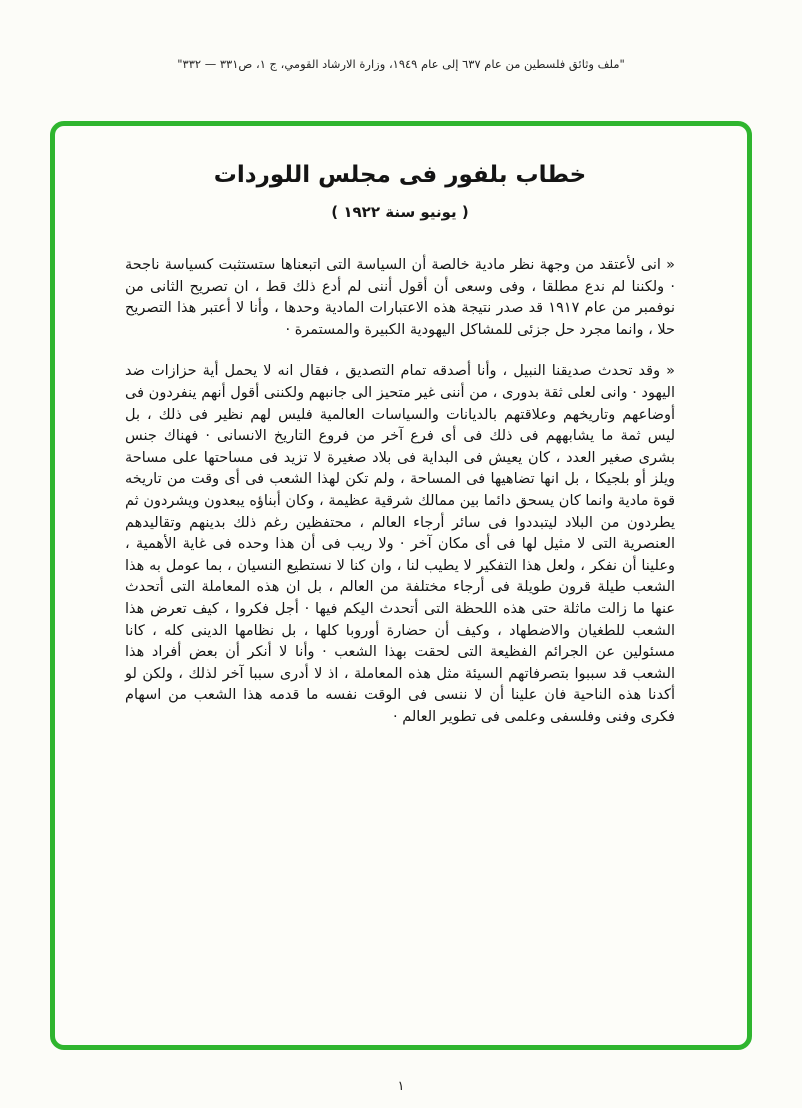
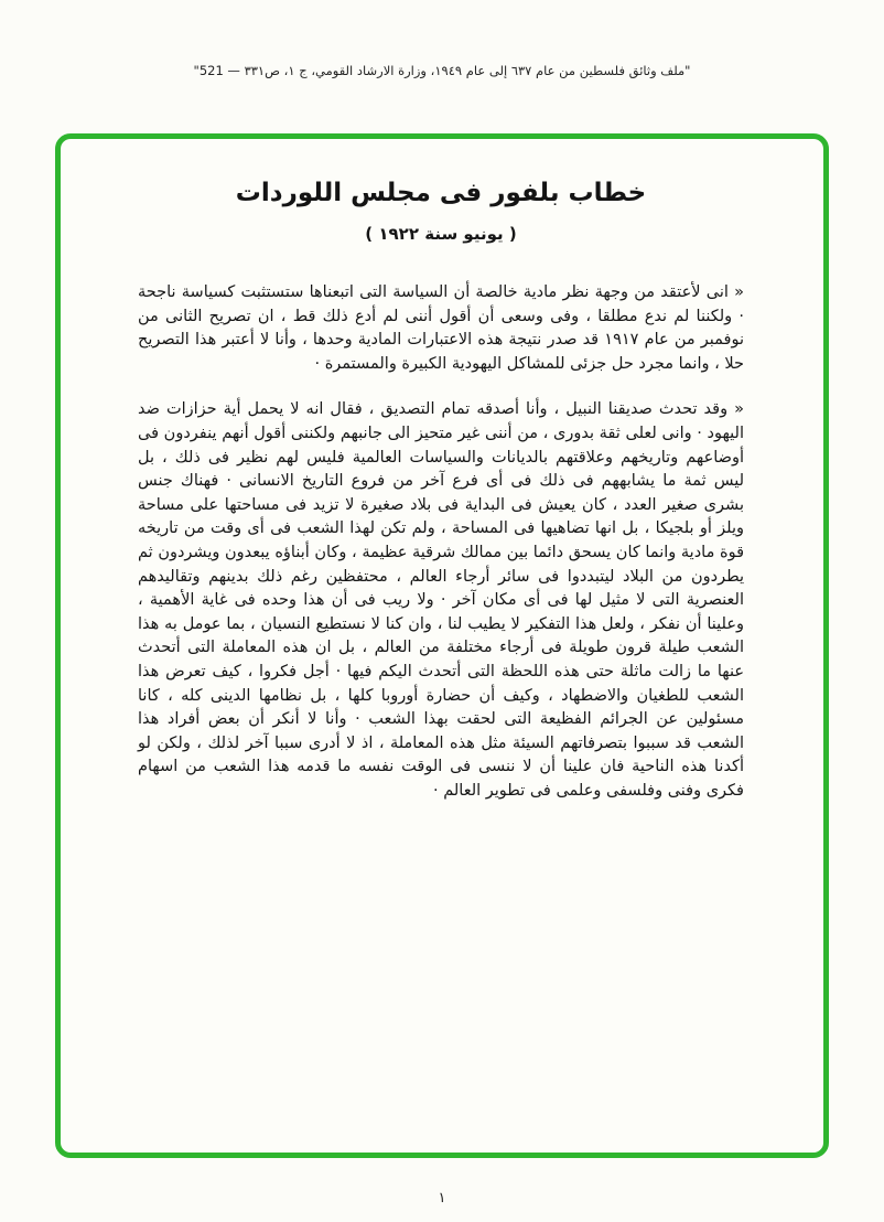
- "ملف وثائق فلسطين من عام ٦٣٧ إلى عام ١٩٤٩، وزارة الارشاد القومي، ج ١، ص٣٣١ — ٣٣٢"
+ "ملف وثائق فلسطين من عام ٦٣٧ إلى عام ١٩٤٩، وزارة الارشاد القومي، ج ١، ص٣٣١ — 521"
  خطاب بلفور فى مجلس اللوردات
  ( يونيو سنة ١٩٢٢ )
  « انى لأعتقد من وجهة نظر مادية خالصة أن السياسة التى اتبعناها ستستثبت كسياسة ناجحة · ولكننا لم ندع مطلقا ، وفى وسعى أن أقول أننى لم أدع ذلك قط ، ان تصريح الثانى من نوفمبر من عام ١٩١٧ قد صدر نتيجة هذه الاعتبارات المادية وحدها ، وأنا لا أعتبر هذا التصريح حلا ، وانما مجرد حل جزئى للمشاكل اليهودية الكبيرة والمستمرة ·
  « وقد تحدث صديقنا النبيل ، وأنا أصدقه تمام التصديق ، فقال انه لا يحمل أية حزازات ضد اليهود · وانى لعلى ثقة بدورى ، من أننى غير متحيز الى جانبهم ولكننى أقول أنهم ينفردون فى أوضاعهم وتاريخهم وعلاقتهم بالديانات والسياسات العالمية فليس لهم نظير فى ذلك ، بل ليس ثمة ما يشابههم فى ذلك فى أى فرع آخر من فروع التاريخ الانسانى · فهناك جنس بشرى صغير العدد ، كان يعيش فى البداية فى بلاد صغيرة لا تزيد فى مساحتها على مساحة ويلز أو بلجيكا ، بل انها تضاهيها فى المساحة ، ولم تكن لهذا الشعب فى أى وقت من تاريخه قوة مادية وانما كان يسحق دائما بين ممالك شرقية عظيمة ، وكان أبناؤه يبعدون ويشردون ثم يطردون من البلاد ليتبددوا فى سائر أرجاء العالم ، محتفظين رغم ذلك بدينهم وتقاليدهم العنصرية التى لا مثيل لها فى أى مكان آخر · ولا ريب فى أن هذا وحده فى غاية الأهمية ، وعلينا أن نفكر ، ولعل هذا التفكير لا يطيب لنا ، وان كنا لا نستطيع النسيان ، بما عومل به هذا الشعب طيلة قرون طويلة فى أرجاء مختلفة من العالم ، بل ان هذه المعاملة التى أتحدث عنها ما زالت ماثلة حتى هذه اللحظة التى أتحدث اليكم فيها · أجل فكروا ، كيف تعرض هذا الشعب للطغيان والاضطهاد ، وكيف أن حضارة أوروبا كلها ، بل نظامها الدينى كله ، كانا مسئولين عن الجرائم الفظيعة التى لحقت بهذا الشعب · وأنا لا أنكر أن بعض أفراد هذا الشعب قد سببوا بتصرفاتهم السيئة مثل هذه المعاملة ، اذ لا أدرى سببا آخر لذلك ، ولكن لو أكدنا هذه الناحية فان علينا أن لا ننسى فى الوقت نفسه ما قدمه هذا الشعب من اسهام فكرى وفنى وفلسفى وعلمى فى تطوير العالم ·
  ١
